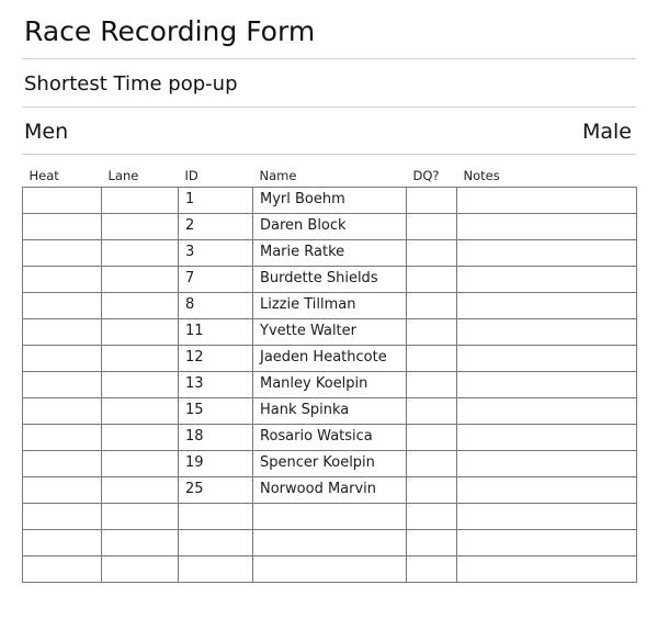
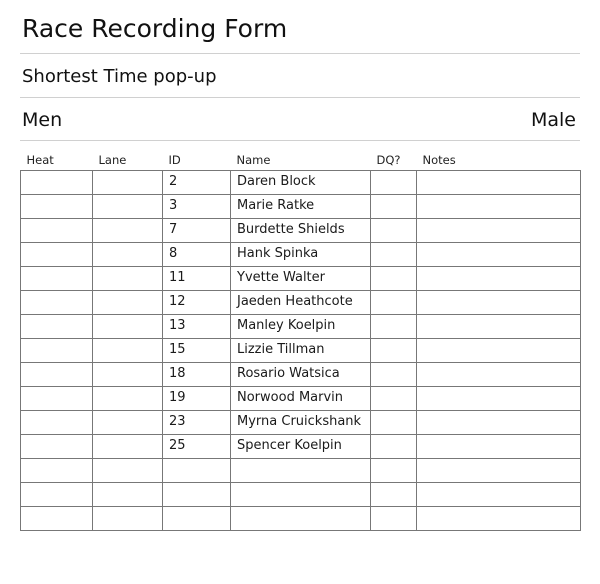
  Race Recording Form
  Shortest Time pop-up
  Men
  Male
  Heat	Lane	ID	Name	DQ?	Notes
- 		1	Myrl Boehm
  		2	Daren Block
  		3	Marie Ratke
  		7	Burdette Shields
- 		8	Lizzie Tillman
+ 		8	Hank Spinka
  		11	Yvette Walter
  		12	Jaeden Heathcote
  		13	Manley Koelpin
- 		15	Hank Spinka
+ 		15	Lizzie Tillman
  		18	Rosario Watsica
- 		19	Spencer Koelpin
+ 		19	Norwood Marvin
+ 		23	Myrna Cruickshank
- 		25	Norwood Marvin
+ 		25	Spencer Koelpin
